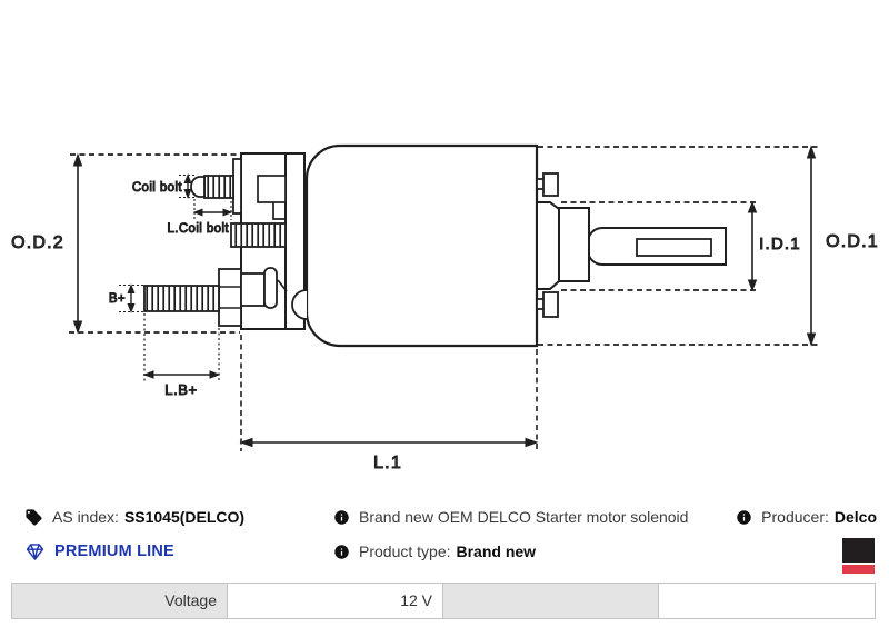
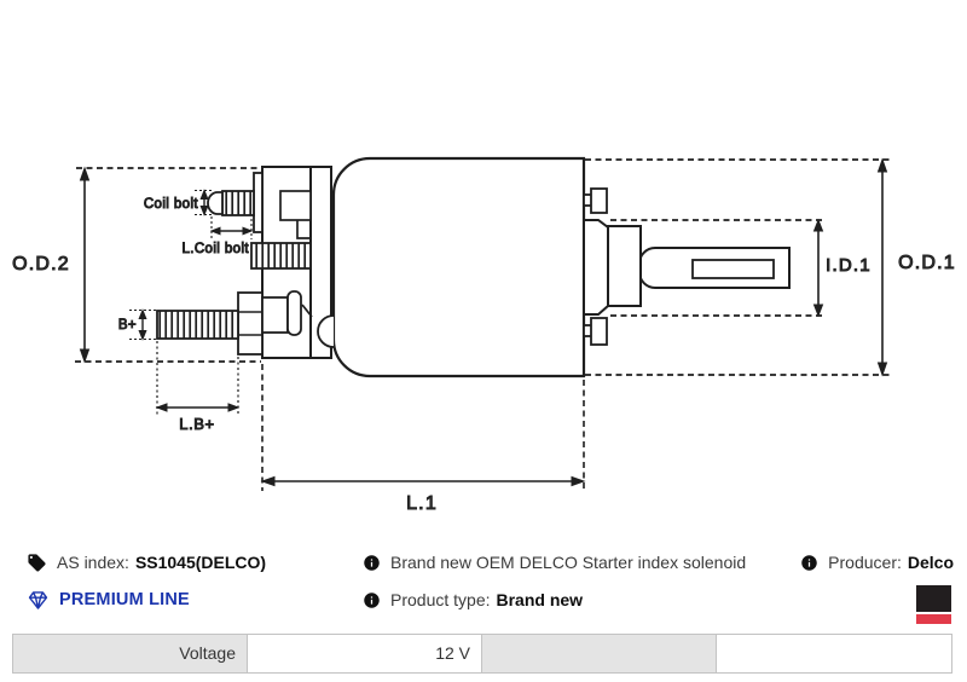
  O.D.2
  O.D.1
  I.D.1
  L.1
  L.B+
  Coil bolt
  L.Coil bolt
  B+
  AS index:
  SS1045(DELCO)
- Brand new OEM DELCO Starter motor solenoid
+ Brand new OEM DELCO Starter index solenoid
  Producer:
  Delco
  PREMIUM LINE
  Product type:
  Brand new
  Voltage
  12 V
